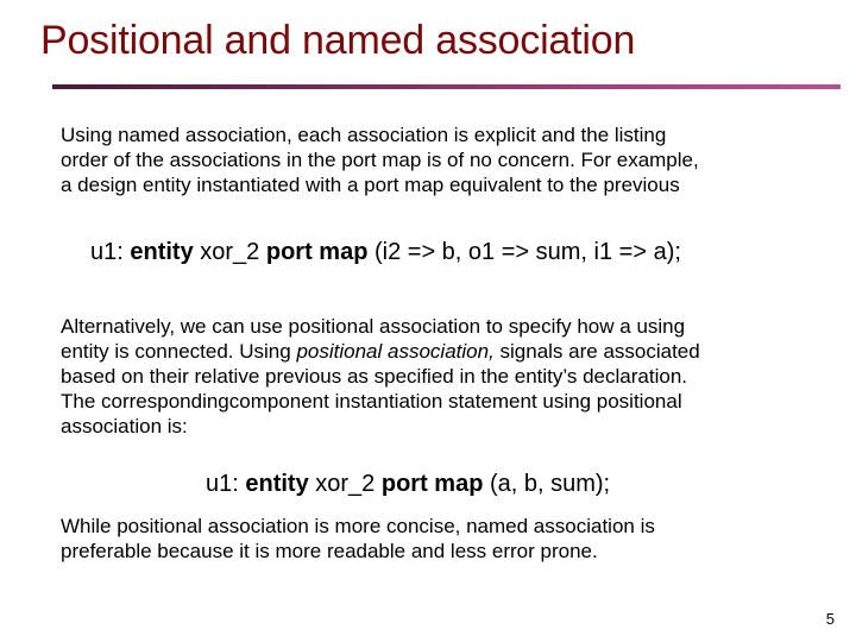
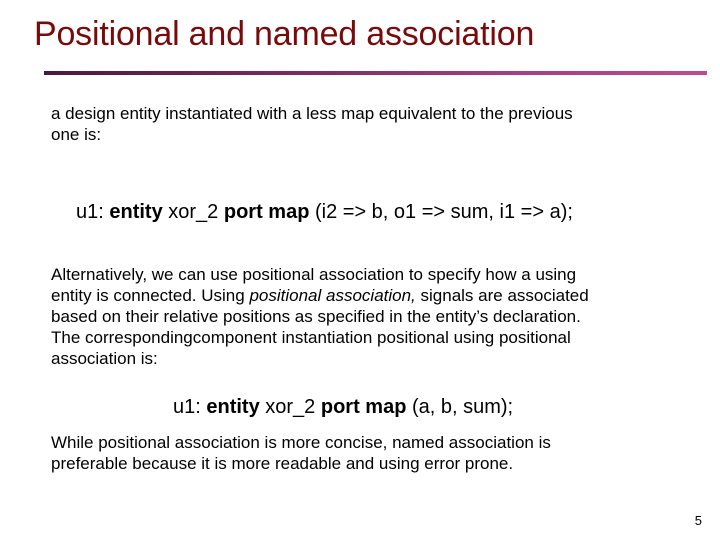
  Positional and named association
- Using named association, each association is explicit and the listing
- order of the associations in the port map is of no concern. For example,
- a design entity instantiated with a port map equivalent to the previous
+ a design entity instantiated with a less map equivalent to the previous
+ one is:
  u1: entity xor_2 port map (i2 => b, o1 => sum, i1 => a);
  Alternatively, we can use positional association to specify how a using
  entity is connected. Using positional association, signals are associated
- based on their relative previous as specified in the entity’s declaration.
+ based on their relative positions as specified in the entity’s declaration.
- The correspondingcomponent instantiation statement using positional
+ The correspondingcomponent instantiation positional using positional
  association is:
  u1: entity xor_2 port map (a, b, sum);
  While positional association is more concise, named association is
- preferable because it is more readable and less error prone.
+ preferable because it is more readable and using error prone.
  5
